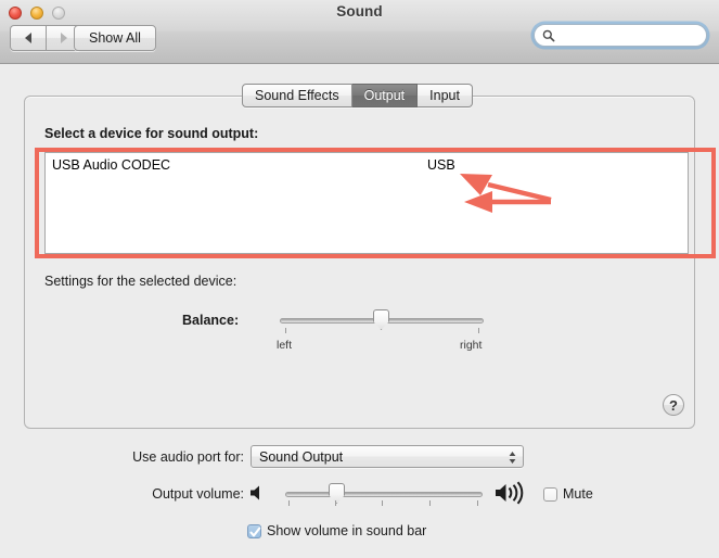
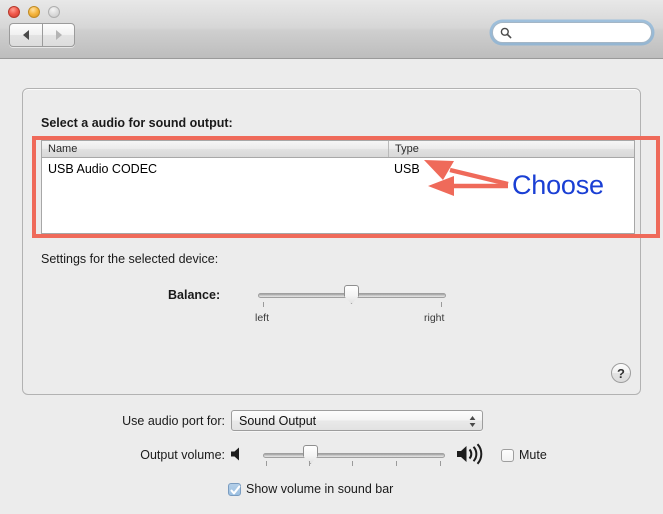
- Sound
- Show All
- Sound Effects
- Output
- Input
- Select a device for sound output:
+ Select a audio for sound output:
+ Name
+ Type
  USB Audio CODEC
  USB
+ Choose
  Settings for the selected device:
  Balance:
  left
  right
  ?
  Use audio port for:
  Sound Output
  Output volume:
  Mute
  Show volume in sound bar
